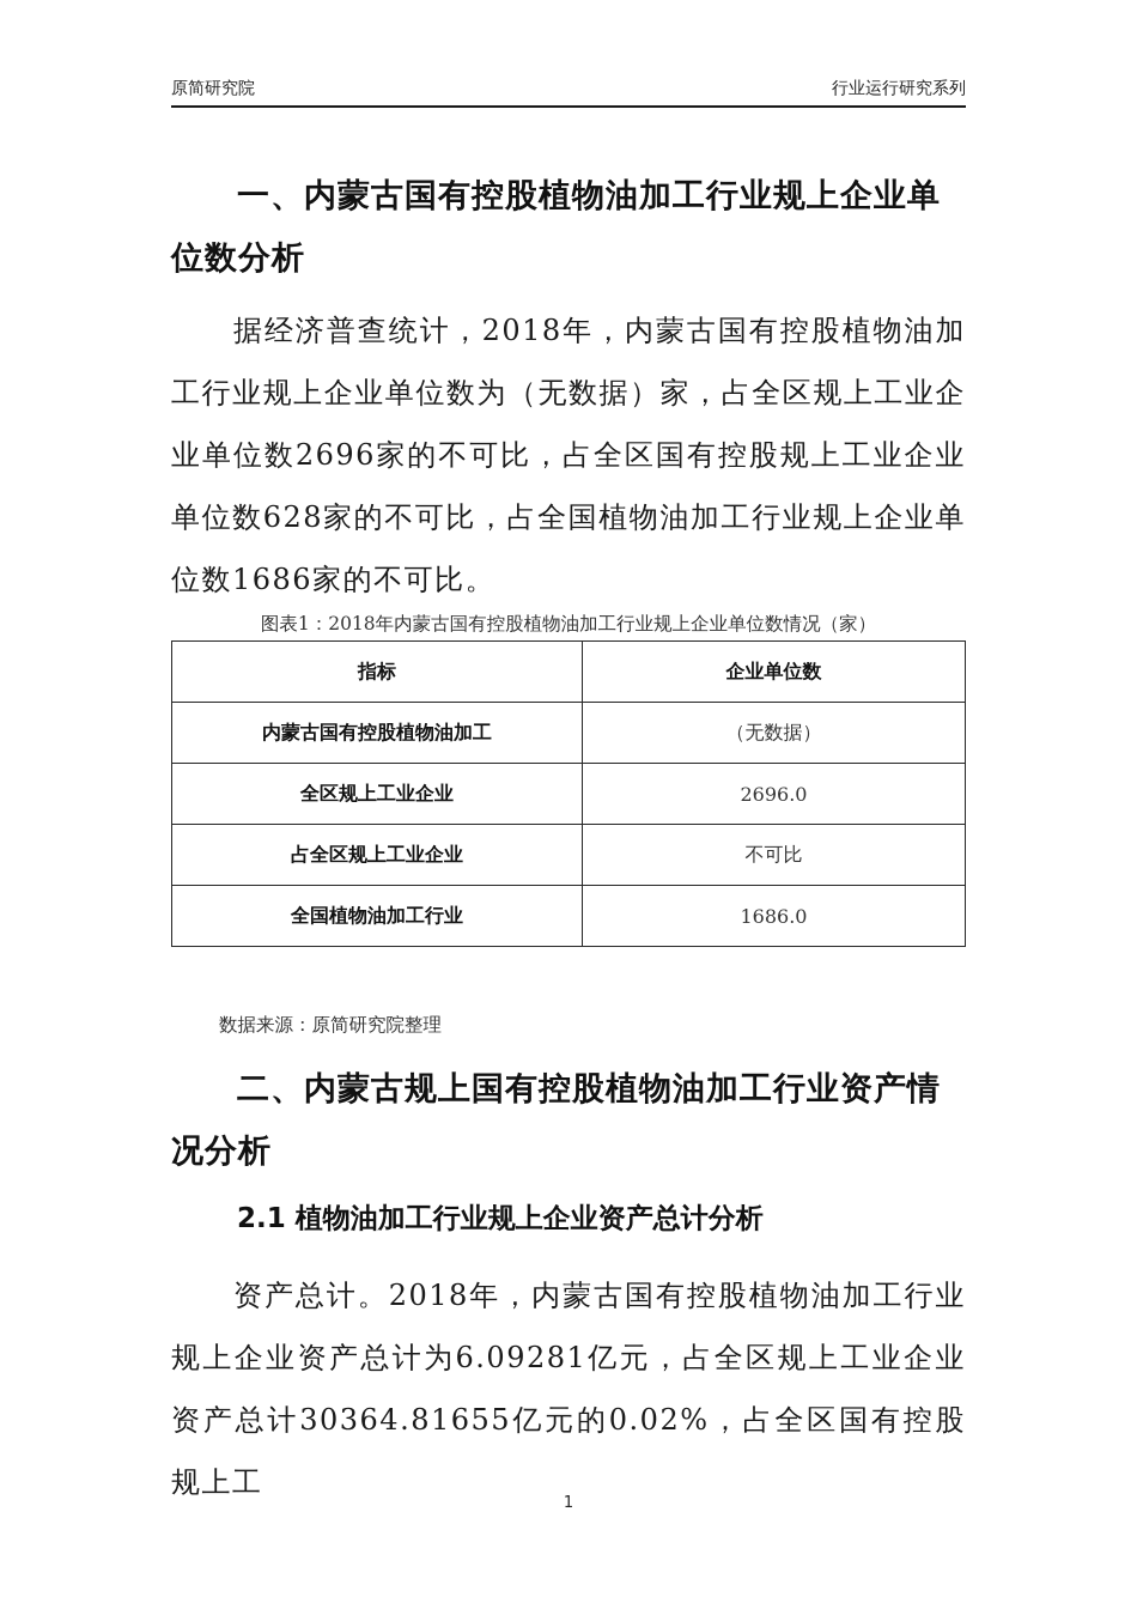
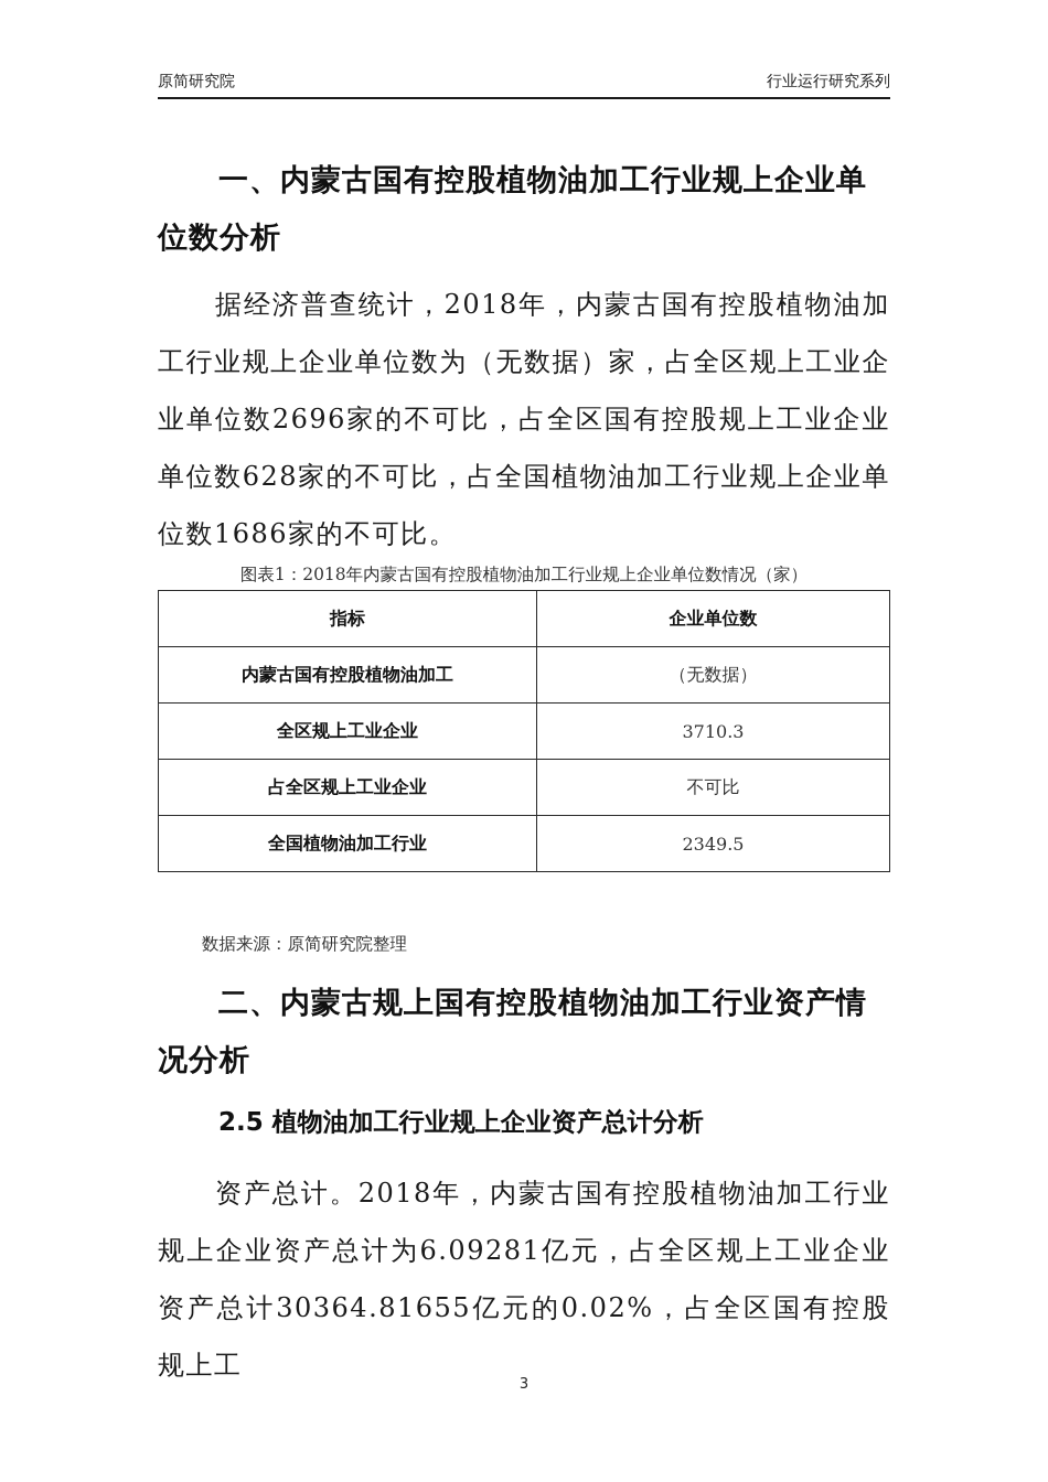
  原简研究院
  行业运行研究系列
  一、内蒙古国有控股植物油加工行业规上企业单位数分析
  据经济普查统计，2018年，内蒙古国有控股植物油加工行业规上企业单位数为（无数据）家，占全区规上工业企业单位数2696家的不可比，占全区国有控股规上工业企业单位数628家的不可比，占全国植物油加工行业规上企业单位数1686家的不可比。
  图表1：2018年内蒙古国有控股植物油加工行业规上企业单位数情况（家）
  指标	企业单位数
  内蒙古国有控股植物油加工	（无数据）
- 全区规上工业企业	2696.0
+ 全区规上工业企业	3710.3
  占全区规上工业企业	不可比
- 全国植物油加工行业	1686.0
+ 全国植物油加工行业	2349.5
  数据来源：原简研究院整理
  二、内蒙古规上国有控股植物油加工行业资产情况分析
- 2.1 植物油加工行业规上企业资产总计分析
+ 2.5 植物油加工行业规上企业资产总计分析
  资产总计。2018年，内蒙古国有控股植物油加工行业规上企业资产总计为6.09281亿元，占全区规上工业企业资产总计30364.81655亿元的0.02%，占全区国有控股规上工
- 1
+ 3
